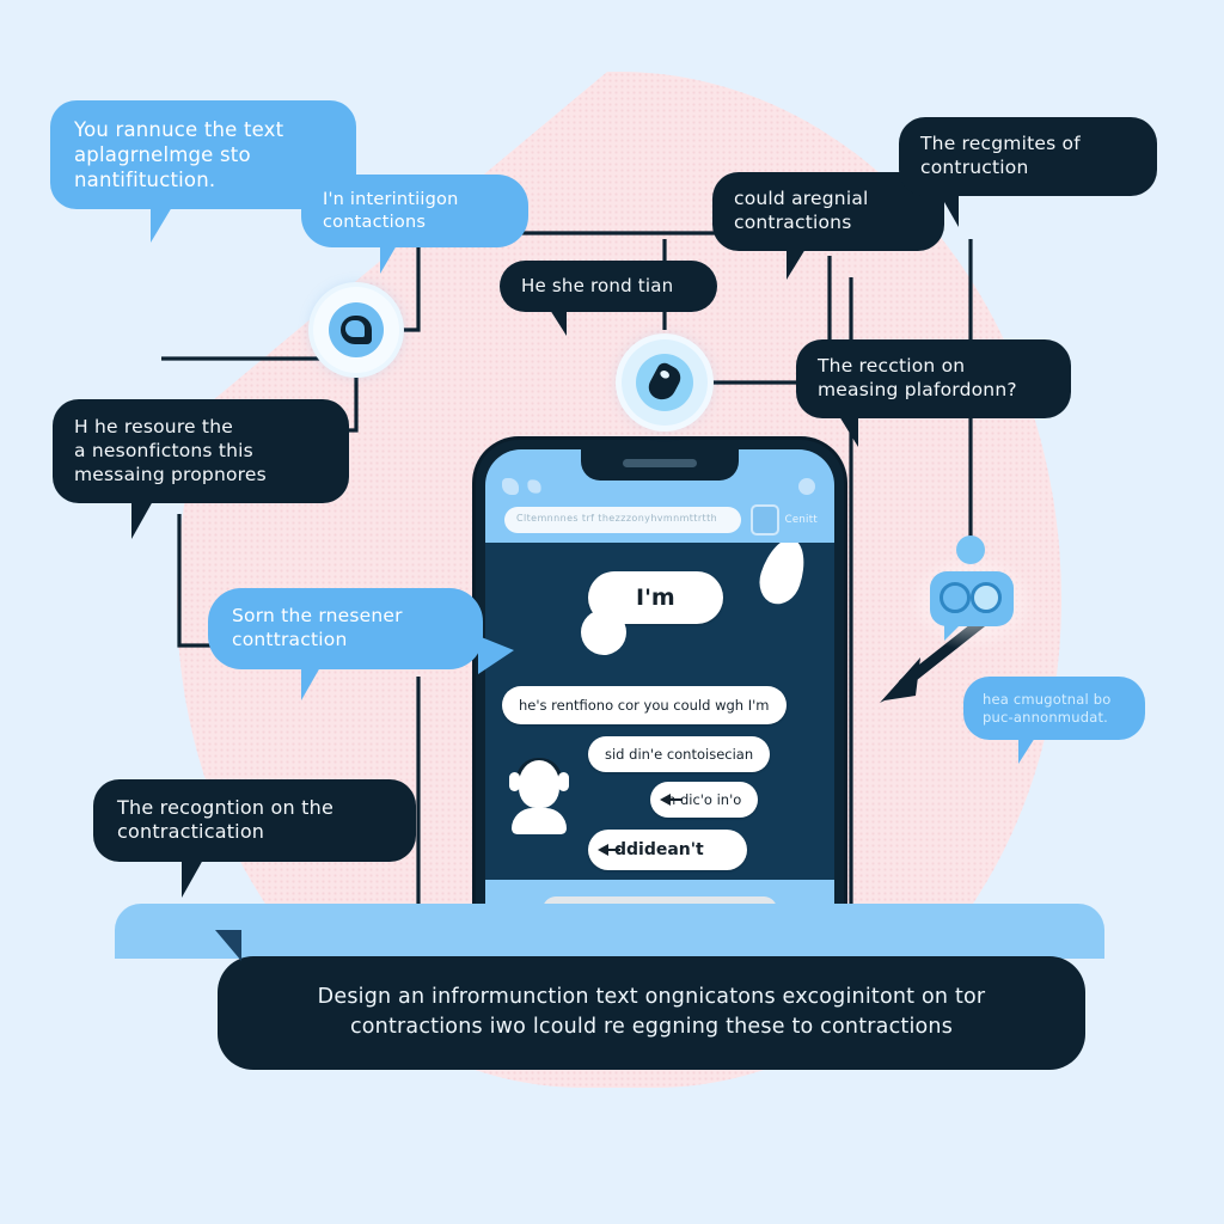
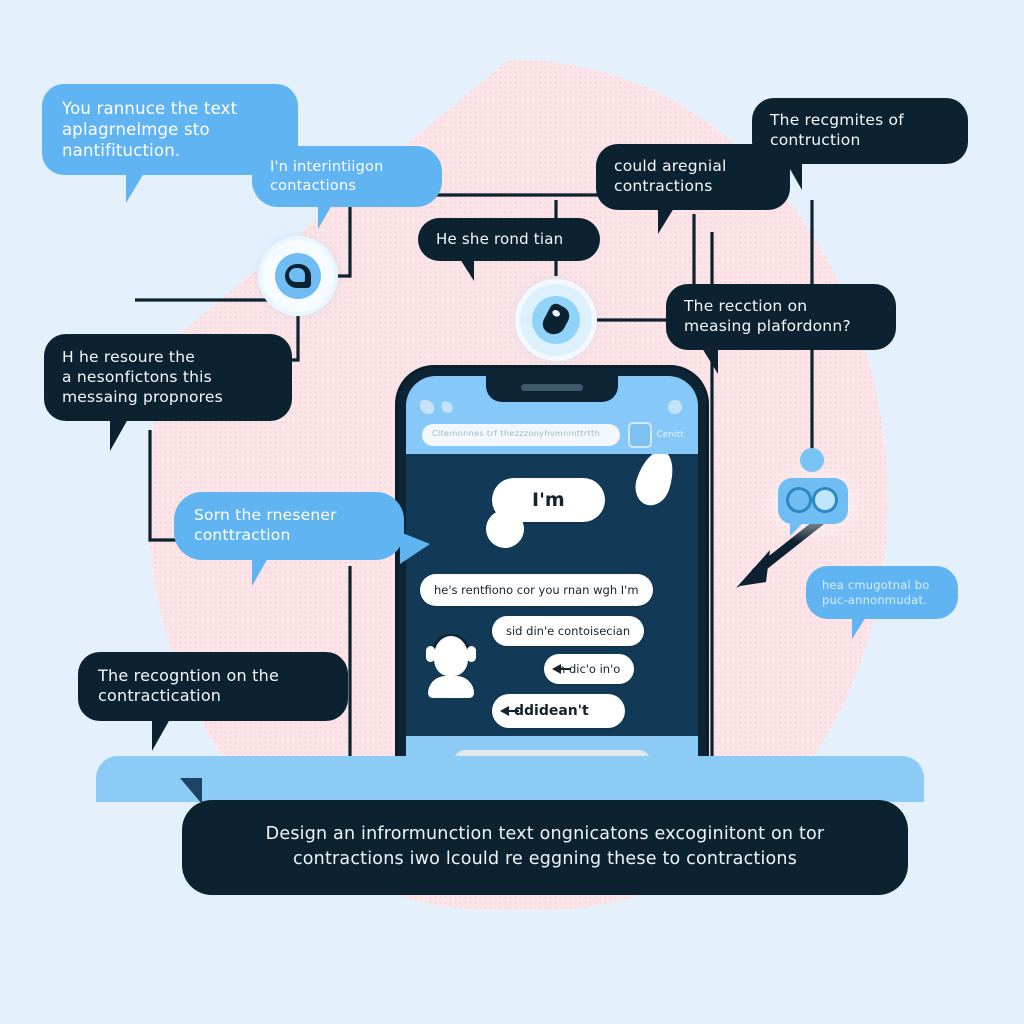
  Cltemnnnes trf thezzzonyhvmnmttrtth
  Cenitt
  I'm
- he's rentfiono cor you could wgh I'm
+ he's rentfiono cor you rnan wgh I'm
  sid din'e contoisecian
  dic'o in'o
  ddidean't
  You rannuce the text
  aplagrnelmge sto
  nantifituction.
  I'n interintiigon
  contactions
  He she rond tian
  could aregnial
  contractions
  The recgmites of
  contruction
  The recction on
  measing plafordonn?
  H he resoure the
  a nesonfictons this
  messaing propnores
  Sorn the rnesener
  conttraction
  The recogntion on the
  contractication
  hea cmugotnal bo
  puc-annonmudat.
  Design an infrormunction text ongnicatons excoginitont on tor
  contractions iwo lcould re eggning these to contractions
